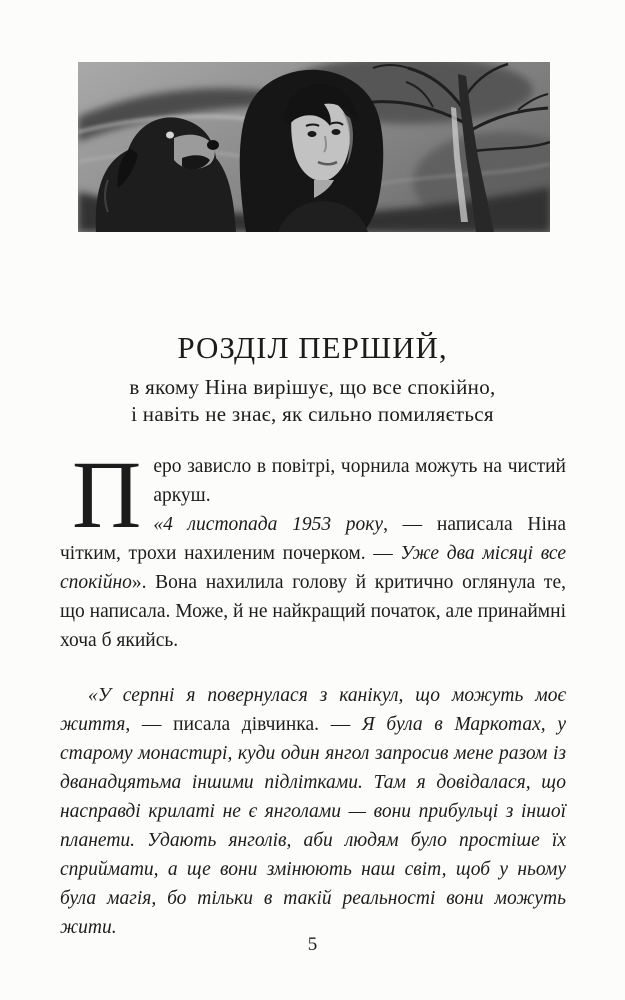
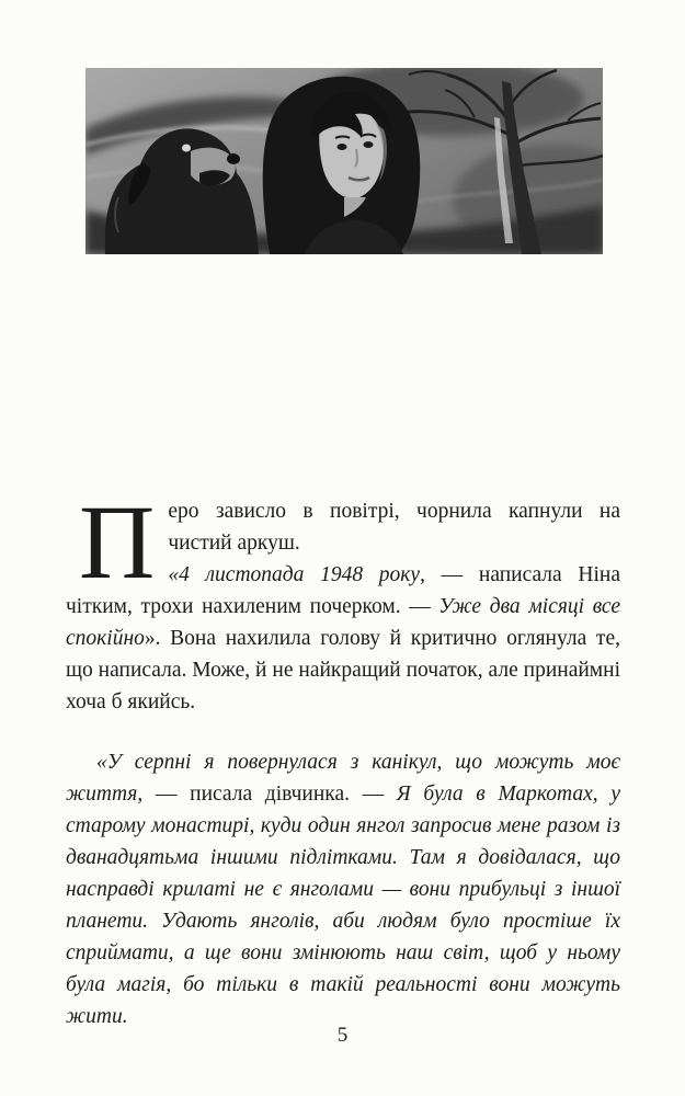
- РОЗДІЛ ПЕРШИЙ,
- в якому Ніна вирішує, що все спокійно,
- і навіть не знає, як сильно помиляється
  П
- еро зависло в повітрі, чорнила можуть на чистий аркуш.
+ еро зависло в повітрі, чорнила капнули на чистий аркуш.
- «4 листопада 1953 року, — написала Ніна чітким, трохи нахиленим почерком. — Уже два місяці все спокійно». Вона нахилила голову й критично оглянула те, що написала. Може, й не найкращий початок, але принаймні хоча б якийсь.
+ «4 листопада 1948 року, — написала Ніна чітким, трохи нахиленим почерком. — Уже два місяці все спокійно». Вона нахилила голову й критично оглянула те, що написала. Може, й не найкращий початок, але принаймні хоча б якийсь.
  «У серпні я повернулася з канікул, що можуть моє життя, — писала дівчинка. — Я була в Маркотах, у старому монастирі, куди один янгол запросив мене разом із дванадцятьма іншими підлітками. Там я довідалася, що насправді крилаті не є янголами — вони прибульці з іншої планети. Удають янголів, аби людям було простіше їх сприймати, а ще вони змінюють наш світ, щоб у ньому була магія, бо тільки в такій реальності вони можуть жити.
  5
